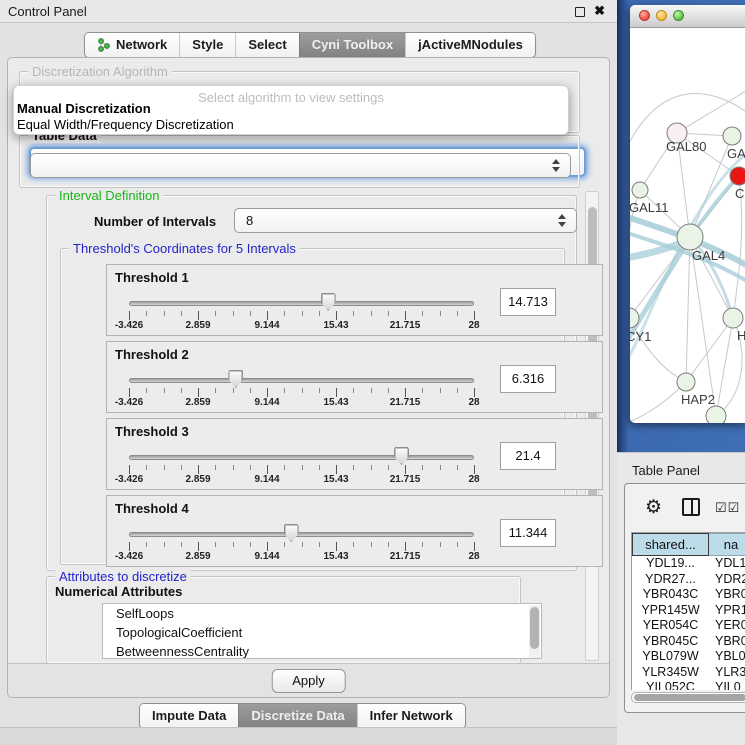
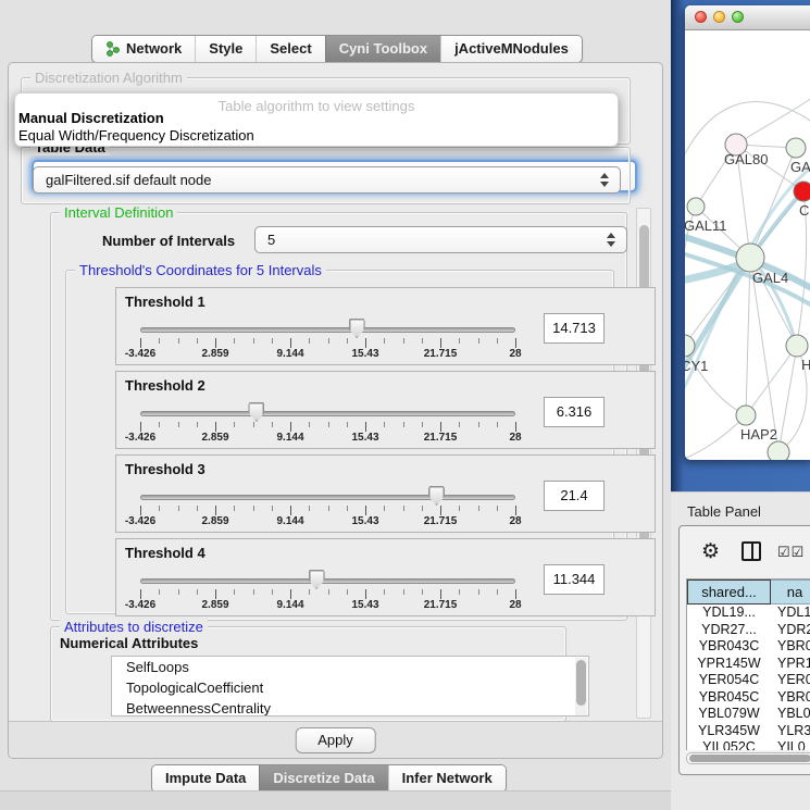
- Control Panel
- ✖
  Network
  Style
  Select
  Cyni Toolbox
  jActiveMNodules
  Discretization Algorithm
- Select algorithm to view settings
+ Table algorithm to view settings
  Manual Discretization
  Equal Width/Frequency Discretization
  Table Data
+ galFiltered.sif default node
  Interval Definition
  Number of Intervals
- 8
+ 5
  Threshold's Coordinates for 5 Intervals
  Threshold 1
  -3.426
  2.859
  9.144
  15.43
  21.715
  28
  14.713
  Threshold 2
  -3.426
  2.859
  9.144
  15.43
  21.715
  28
  6.316
  Threshold 3
  -3.426
  2.859
  9.144
  15.43
  21.715
  28
  21.4
  Threshold 4
  -3.426
  2.859
  9.144
  15.43
  21.715
  28
  11.344
  Attributes to discretize
  Numerical Attributes
  SelfLoops
  TopologicalCoefficient
  BetweennessCentrality
  Apply
  Impute Data
  Discretize Data
  Infer Network
  GAL80
  GA
  C
  GAL11
  GAL4
  CY1
  H
  HAP2
  Table Panel
  ⚙
  ☑☑
  shared...
  na
  YDL19...
  YDL1
  YDR27...
  YDR
  YBR043C
  YBR0
  YPR145W
  YPR1
  YER054C
  YER0
  YBR045C
  YBR0
  YBL079W
  YBL0
  YLR345W
  YLR3
  YIL052C
  YIL0
